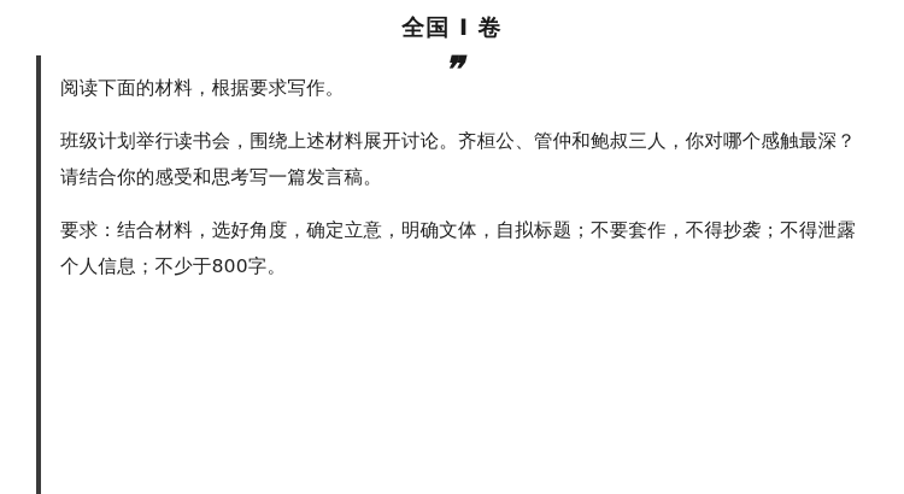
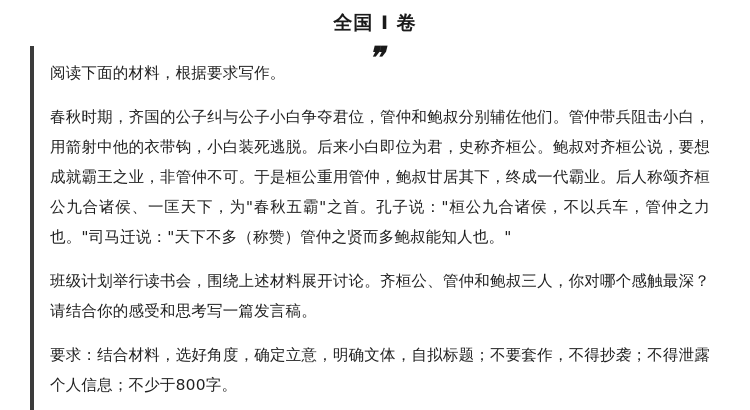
  全国 I 卷
  ❞
  阅读下面的材料，根据要求写作。
+ 春秋时期，齐国的公子纠与公子小白争夺君位，管仲和鲍叔分别辅佐他们。管仲带兵阻击小白，用箭射中他的衣带钩，小白装死逃脱。后来小白即位为君，史称齐桓公。鲍叔对齐桓公说，要想成就霸王之业，非管仲不可。于是桓公重用管仲，鲍叔甘居其下，终成一代霸业。后人称颂齐桓公九合诸侯、一匡天下，为"春秋五霸"之首。孔子说："桓公九合诸侯，不以兵车，管仲之力也。"司马迁说："天下不多（称赞）管仲之贤而多鲍叔能知人也。"
  班级计划举行读书会，围绕上述材料展开讨论。齐桓公、管仲和鲍叔三人，你对哪个感触最深？请结合你的感受和思考写一篇发言稿。
  要求：结合材料，选好角度，确定立意，明确文体，自拟标题；不要套作，不得抄袭；不得泄露个人信息；不少于800字。
